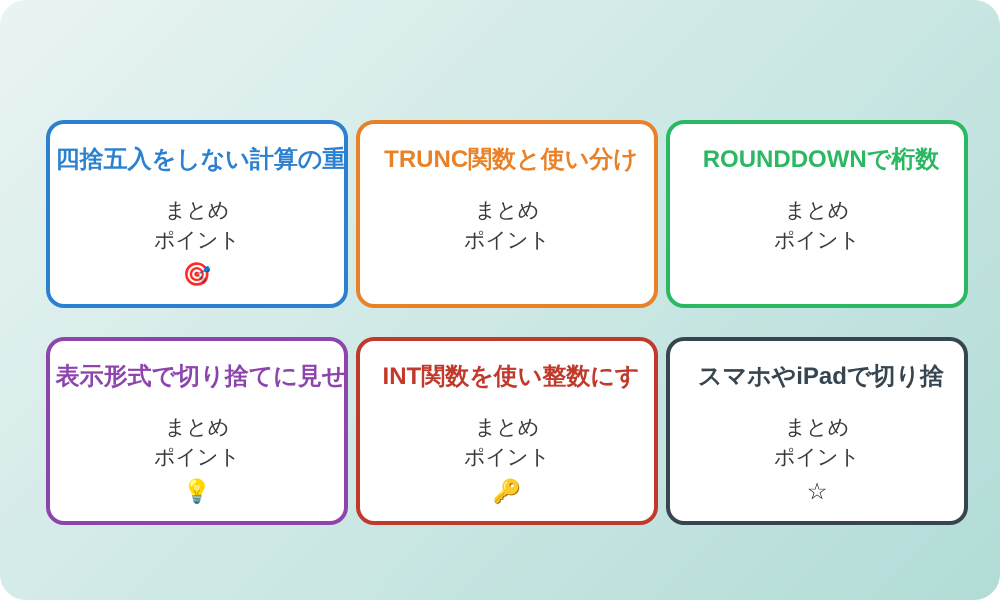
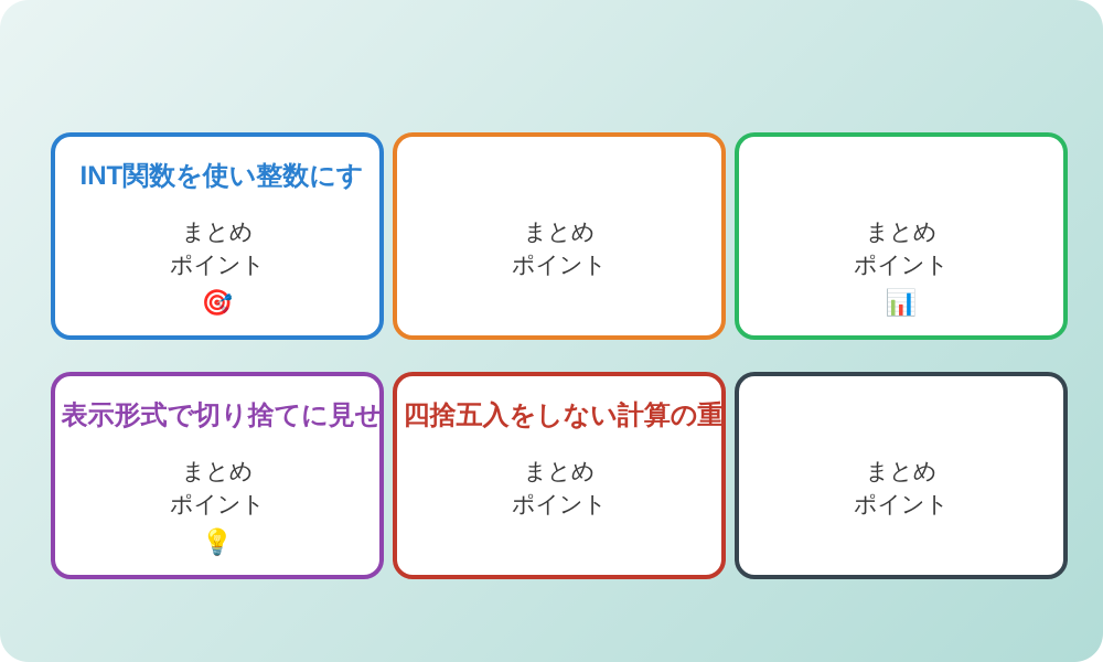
- 四捨五入をしない計算の重
+ INT関数を使い整数にす
  まとめ
  ポイント
  🎯
- TRUNC関数と使い分け
  まとめ
  ポイント
- ROUNDDOWNで桁数
  まとめ
  ポイント
+ 📊
  表示形式で切り捨てに見せ
  まとめ
  ポイント
  💡
- INT関数を使い整数にす
+ 四捨五入をしない計算の重
  まとめ
  ポイント
- 🔑
- スマホやiPadで切り捨
  まとめ
  ポイント
- ☆
